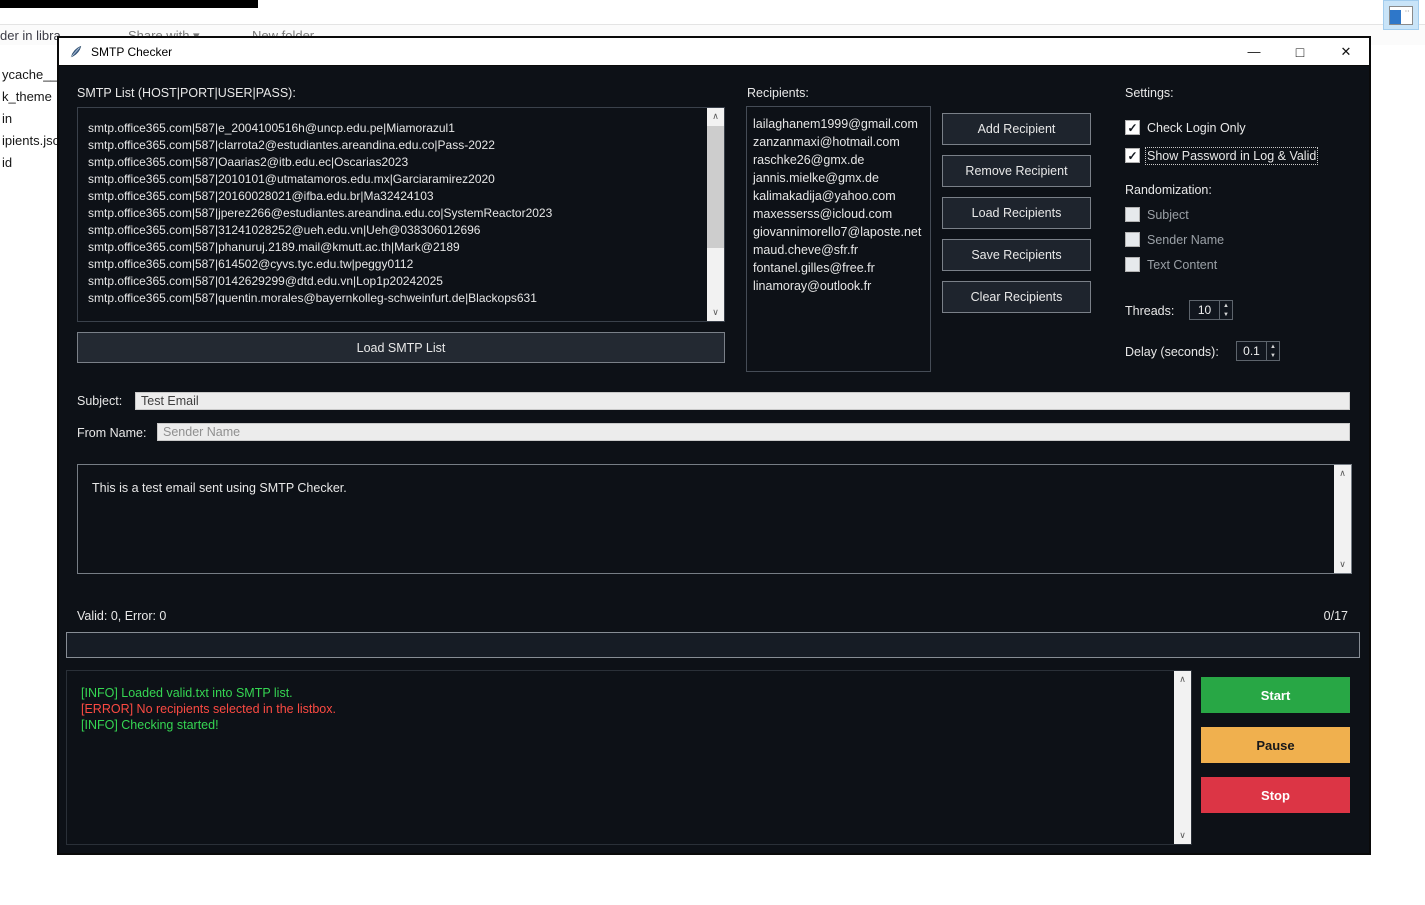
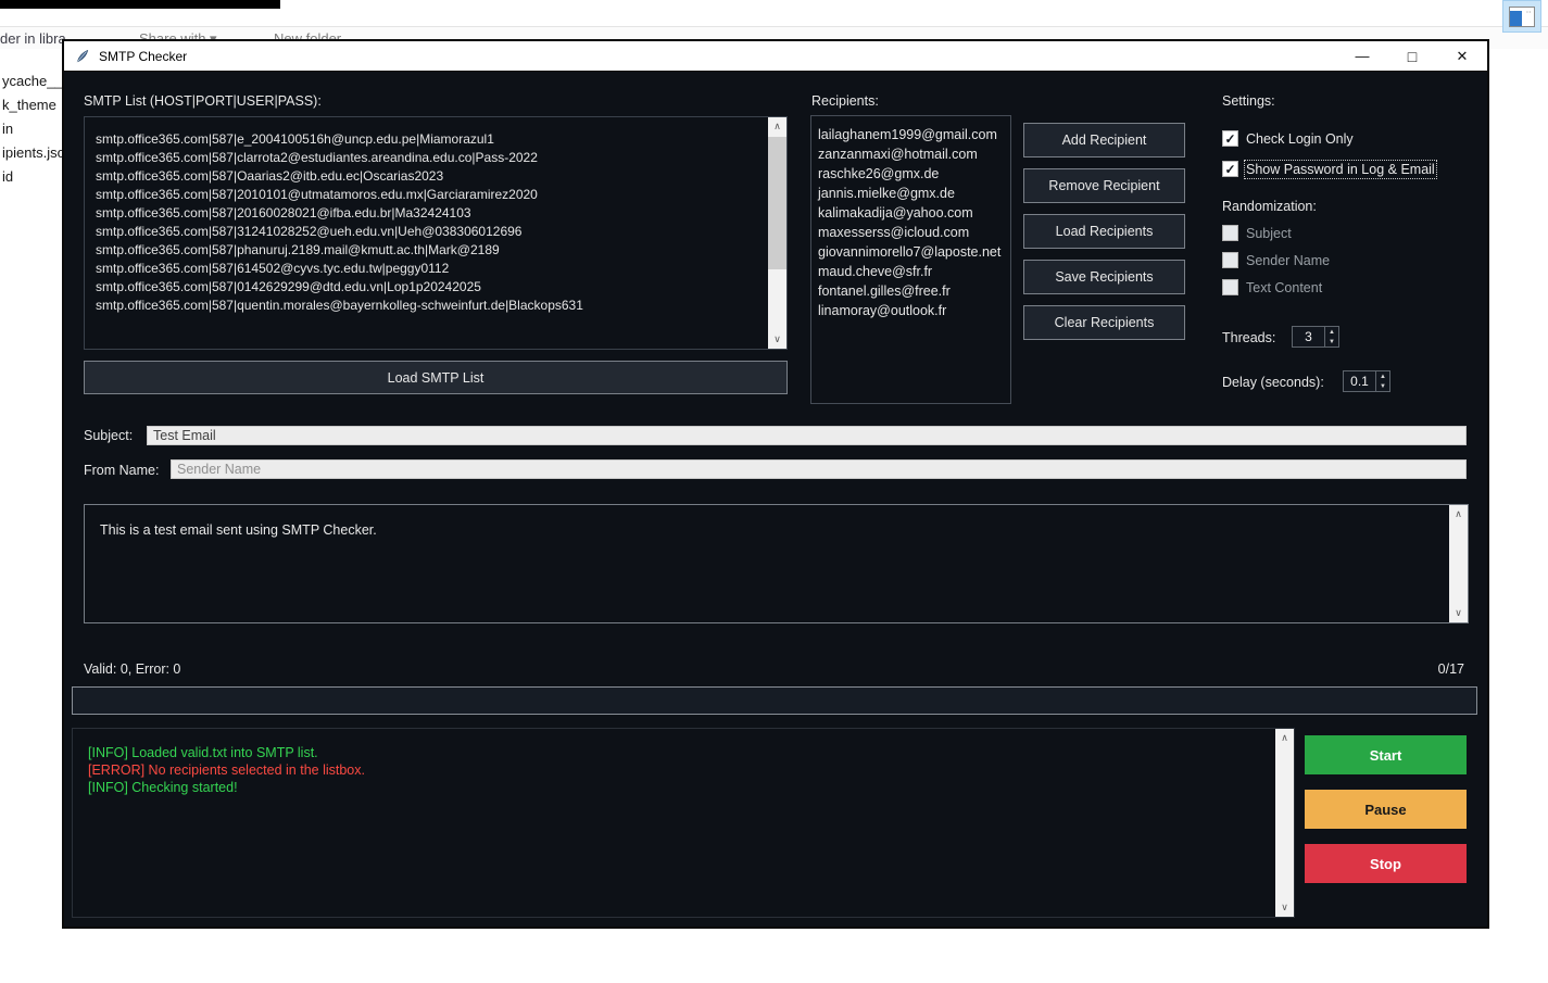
  der in libr
  ycache__
  k_theme
  in
  ipients.js
  id
  SMTP Checker
  —
  □
  ✕
  SMTP List (HOST|PORT|USER|PASS):
  smtp.office365.com|587|e_2004100516h@uncp.edu.pe|Miamorazul1
  smtp.office365.com|587|clarrota2@estudiantes.areandina.edu.co|Pass-2022
  smtp.office365.com|587|Oaarias2@itb.edu.ec|Oscarias2023
  smtp.office365.com|587|2010101@utmatamoros.edu.mx|Garciaramirez2020
  smtp.office365.com|587|20160028021@ifba.edu.br|Ma32424103
- smtp.office365.com|587|jperez266@estudiantes.areandina.edu.co|SystemReactor2023
  smtp.office365.com|587|31241028252@ueh.edu.vn|Ueh@038306012696
  smtp.office365.com|587|phanuruj.2189.mail@kmutt.ac.th|Mark@2189
  smtp.office365.com|587|614502@cyvs.tyc.edu.tw|peggy0112
  smtp.office365.com|587|0142629299@dtd.edu.vn|Lop1p20242025
  smtp.office365.com|587|quentin.morales@bayernkolleg-schweinfurt.de|Blackops631
  ∧
  ∨
  Load SMTP List
  Recipients:
  lailaghanem1999@gmail.com
  zanzanmaxi@hotmail.com
  raschke26@gmx.de
  jannis.mielke@gmx.de
  kalimakadija@yahoo.com
  maxesserss@icloud.com
  giovannimorello7@laposte.net
  maud.cheve@sfr.fr
  fontanel.gilles@free.fr
  linamoray@outlook.fr
  Add Recipient
  Remove Recipient
  Load Recipients
  Save Recipients
  Clear Recipients
  Settings:
  ✓
  Check Login Only
  ✓
- Show Password in Log & Valid
+ Show Password in Log & Email
  Randomization:
  Subject
  Sender Name
  Text Content
  Threads:
- 10
+ 3
  Delay (seconds):
  0.1
  Subject:
  Test Email
  From Name:
  Sender Name
  This is a test email sent using SMTP Checker.
  ∧
  ∨
  Valid: 0, Error: 0
  0/17
  [INFO] Loaded valid.txt into SMTP list.
  [ERROR] No recipients selected in the listbox.
  [INFO] Checking started!
  ∧
  ∨
  Start
  Pause
  Stop
